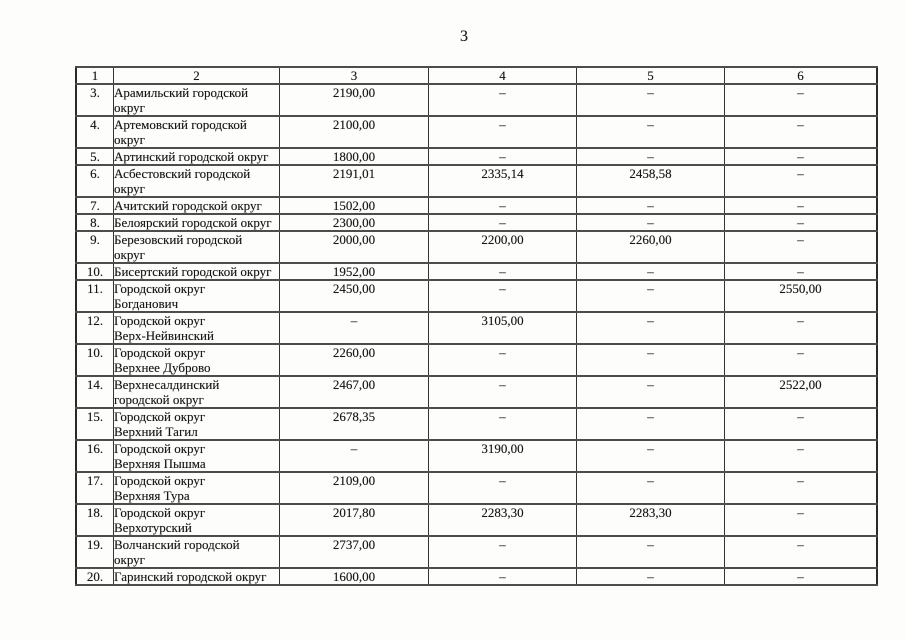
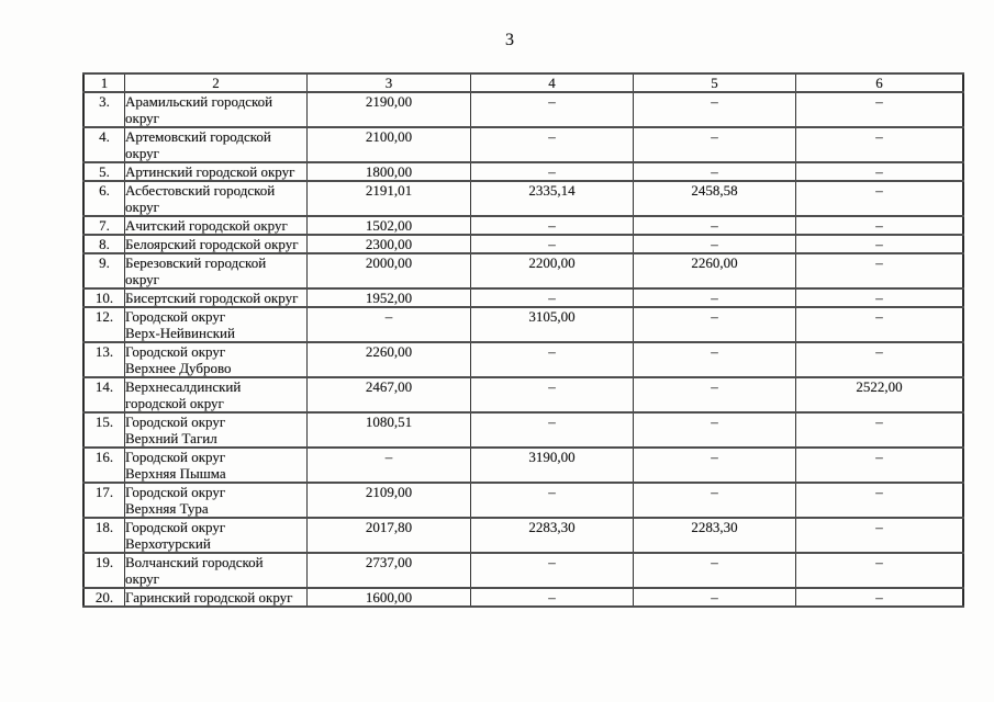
  3
  1	2	3	4	5	6
  3.	Арамильский городской округ	2190,00	–	–	–
  4.	Артемовский городской округ	2100,00	–	–	–
  5.	Артинский городской округ	1800,00	–	–	–
  6.	Асбестовский городской округ	2191,01	2335,14	2458,58	–
  7.	Ачитский городской округ	1502,00	–	–	–
  8.	Белоярский городской округ	2300,00	–	–	–
  9.	Березовский городской округ	2000,00	2200,00	2260,00	–
  10.	Бисертский городской округ	1952,00	–	–	–
- 11.	Городской округ Богданович	2450,00	–	–	2550,00
  12.	Городской округ Верх-Нейвинский	–	3105,00	–	–
- 10.	Городской округ Верхнее Дуброво	2260,00	–	–	–
+ 13.	Городской округ Верхнее Дуброво	2260,00	–	–	–
  14.	Верхнесалдинский городской округ	2467,00	–	–	2522,00
- 15.	Городской округ Верхний Тагил	2678,35	–	–	–
+ 15.	Городской округ Верхний Тагил	1080,51	–	–	–
  16.	Городской округ Верхняя Пышма	–	3190,00	–	–
  17.	Городской округ Верхняя Тура	2109,00	–	–	–
  18.	Городской округ Верхотурский	2017,80	2283,30	2283,30	–
  19.	Волчанский городской округ	2737,00	–	–	–
  20.	Гаринский городской округ	1600,00	–	–	–
